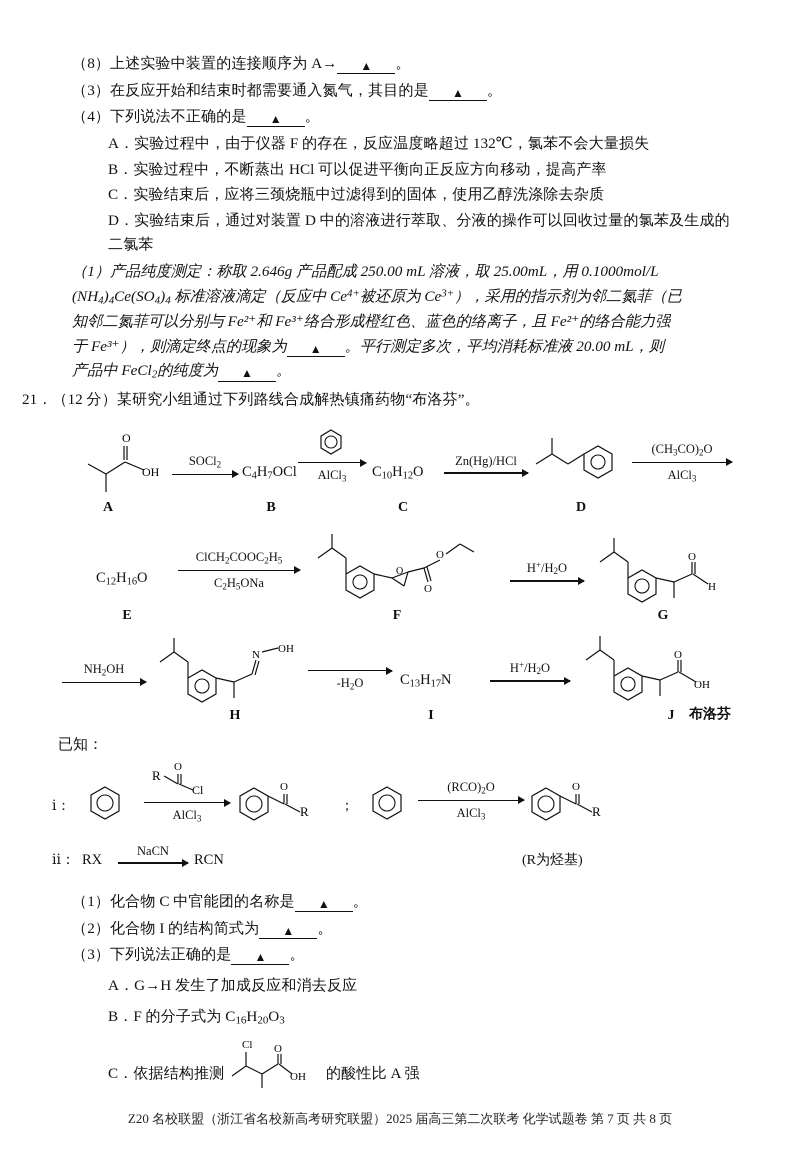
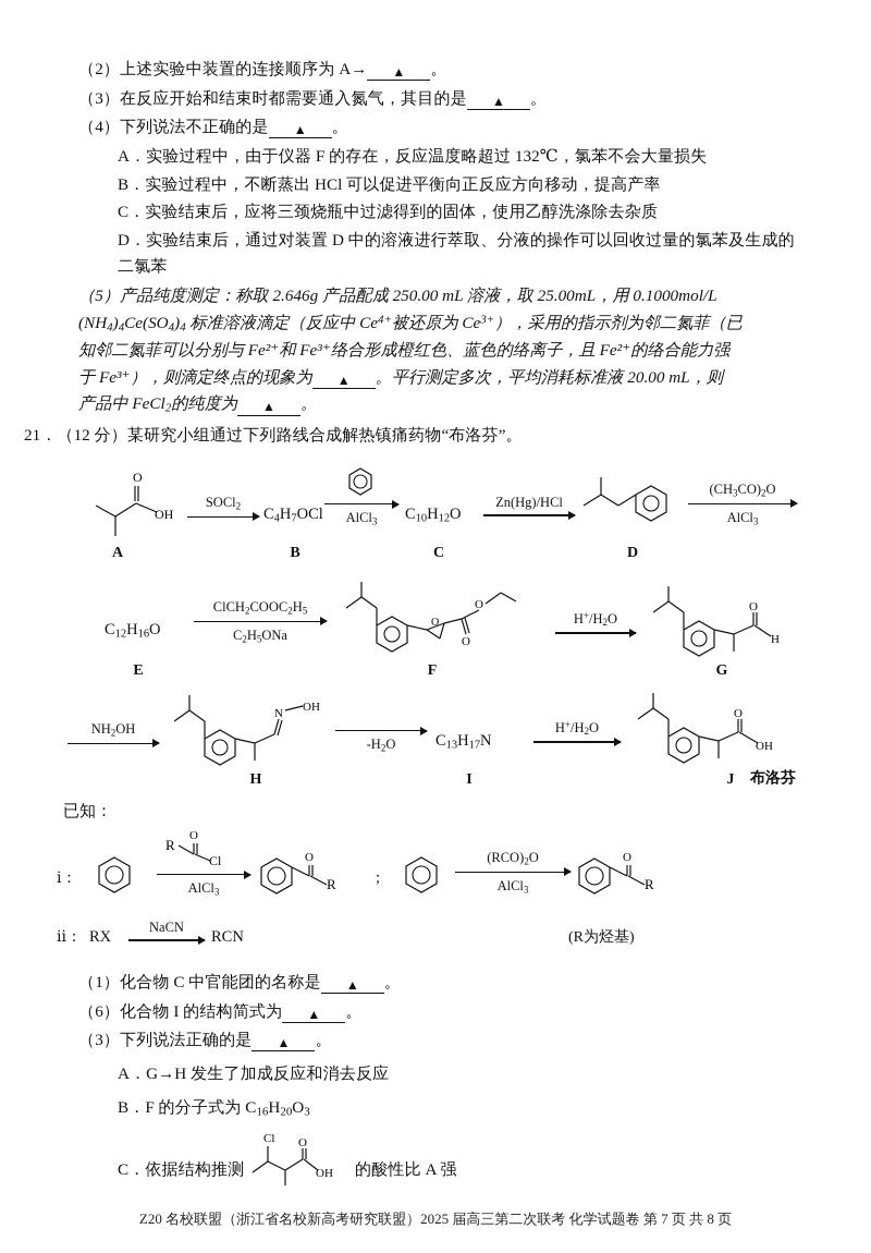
- （8）上述实验中装置的连接顺序为 A→ ▲ 。
+ （2）上述实验中装置的连接顺序为 A→ ▲ 。
  （3）在反应开始和结束时都需要通入氮气，其目的是 ▲ 。
  （4）下列说法不正确的是 ▲ 。
  A．实验过程中，由于仪器 F 的存在，反应温度略超过 132℃，氯苯不会大量损失
  B．实验过程中，不断蒸出 HCl 可以促进平衡向正反应方向移动，提高产率
  C．实验结束后，应将三颈烧瓶中过滤得到的固体，使用乙醇洗涤除去杂质
  D．实验结束后，通过对装置 D 中的溶液进行萃取、分液的操作可以回收过量的氯苯及生成的二氯苯
- （1）产品纯度测定：称取 2.646g 产品配成 250.00 mL 溶液，取 25.00mL，用 0.1000mol/L
+ （5）产品纯度测定：称取 2.646g 产品配成 250.00 mL 溶液，取 25.00mL，用 0.1000mol/L
  (NH4)4Ce(SO4)4 标准溶液滴定（反应中 Ce4+被还原为 Ce3+），采用的指示剂为邻二氮菲（已
  知邻二氮菲可以分别与 Fe²⁺和 Fe³⁺络合形成橙红色、蓝色的络离子，且 Fe²⁺的络合能力强
  于 Fe³⁺），则滴定终点的现象为 ▲ 。平行测定多次，平均消耗标准液 20.00 mL，则
  产品中 FeCl2的纯度为 ▲ 。
  21．（12 分）某研究小组通过下列路线合成解热镇痛药物“布洛芬”。
  O
  OH
  A
  SOCl2
  C4H7OCl
  B
  AlCl3
  C10H12O
  C
  Zn(Hg)/HCl
  D
  (CH3CO)2O
  AlCl3
  C12H16O
  E
  ClCH2COOC2H5
  C2H5ONa
  O
  O
  O
  F
  H+/H2O
  O
  H
  G
  NH2OH
  N
  OH
  H
  -H2O
  C13H17N
  I
  H+/H2O
  O
  OH
  J
  布洛芬
  已知：
  ⅰ：
  R
  O
  Cl
  AlCl3
  O
  R
  ；
  (RCO)2O
  AlCl3
  O
  R
  ⅱ：
  RX
  NaCN
  RCN
  (R为烃基)
  （1）化合物 C 中官能团的名称是 ▲ 。
- （2）化合物 I 的结构简式为 ▲ 。
+ （6）化合物 I 的结构简式为 ▲ 。
  （3）下列说法正确的是 ▲ 。
  A．G→H 发生了加成反应和消去反应
  B．F 的分子式为 C16H20O3
  C．依据结构推测
  Cl
  O
  OH
  的酸性比 A 强
  Z20 名校联盟（浙江省名校新高考研究联盟）2025 届高三第二次联考 化学试题卷 第 7 页 共 8 页
